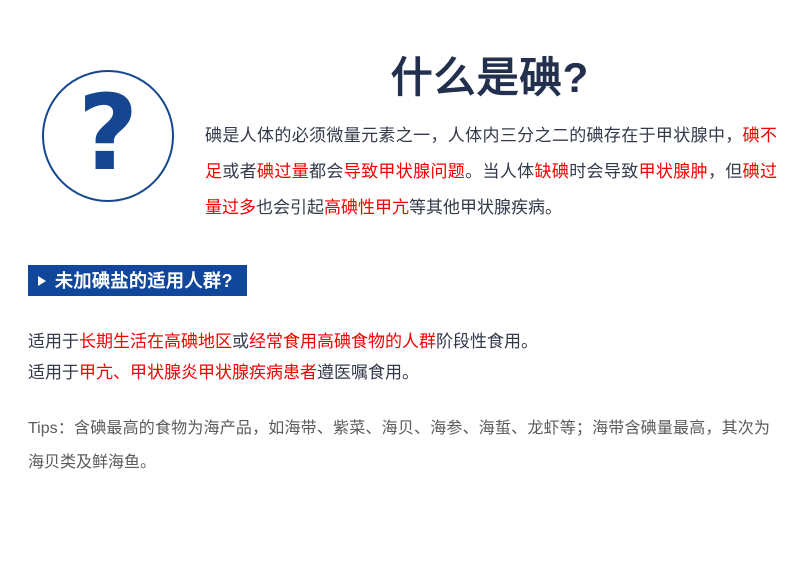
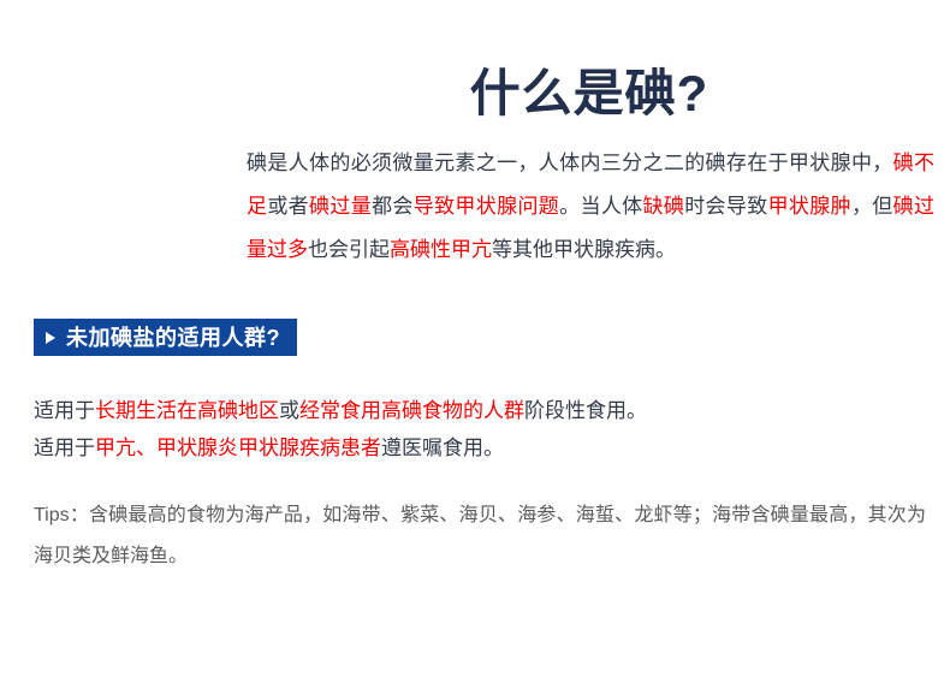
- ?
  什么是碘?
  碘是人体的必须微量元素之一，人体内三分之二的碘存在于甲状腺中，碘不足或者碘过量都会导致甲状腺问题。当人体缺碘时会导致甲状腺肿，但碘过量过多也会引起高碘性甲亢等其他甲状腺疾病。
  未加碘盐的适用人群?
  适用于长期生活在高碘地区或经常食用高碘食物的人群阶段性食用。
  适用于甲亢、甲状腺炎甲状腺疾病患者遵医嘱食用。
  Tips：含碘最高的食物为海产品，如海带、紫菜、海贝、海参、海蜇、龙虾等；海带含碘量最高，其次为海贝类及鲜海鱼。
